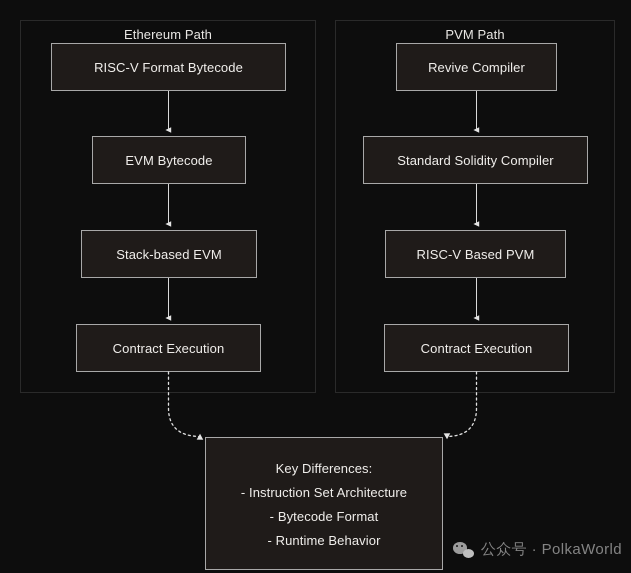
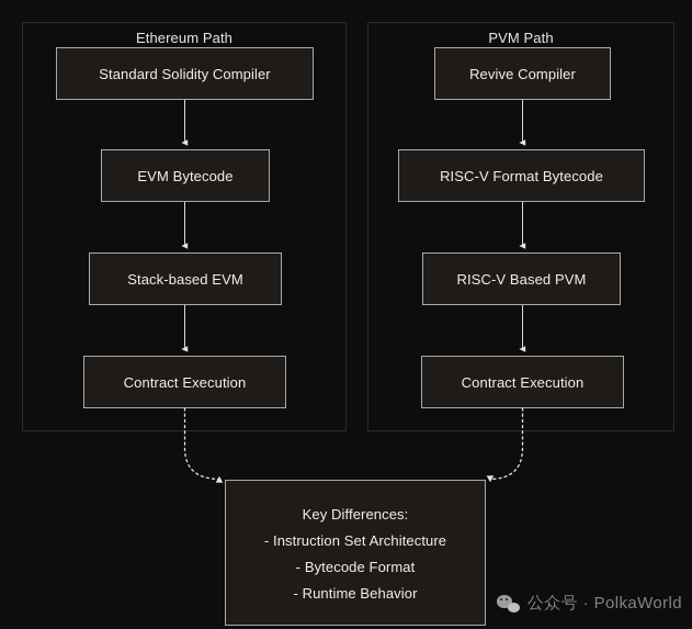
  Ethereum Path
- RISC-V Format Bytecode
+ Standard Solidity Compiler
  EVM Bytecode
  Stack-based EVM
  Contract Execution
  PVM Path
  Revive Compiler
- Standard Solidity Compiler
+ RISC-V Format Bytecode
  RISC-V Based PVM
  Contract Execution
  Key Differences:
  - Instruction Set Architecture
  - Bytecode Format
  - Runtime Behavior
  公众号 · PolkaWorld
